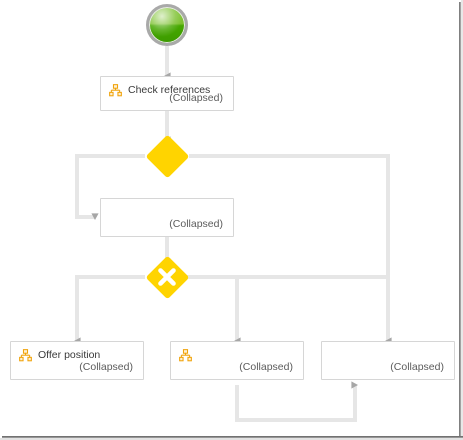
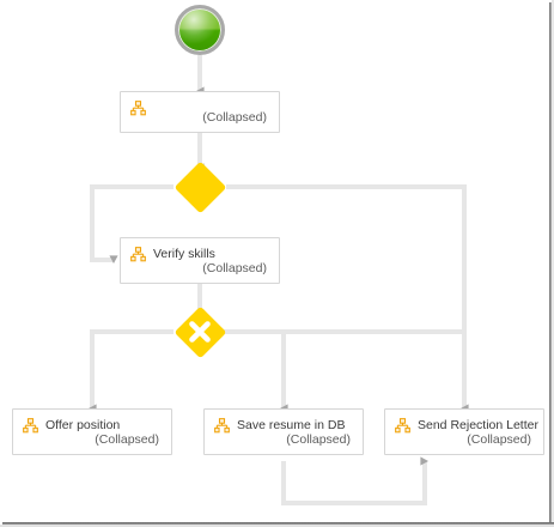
- Check references
  (Collapsed)
+ Verify skills
  (Collapsed)
  Offer position
  (Collapsed)
+ Save resume in DB
  (Collapsed)
+ Send Rejection Letter
  (Collapsed)
